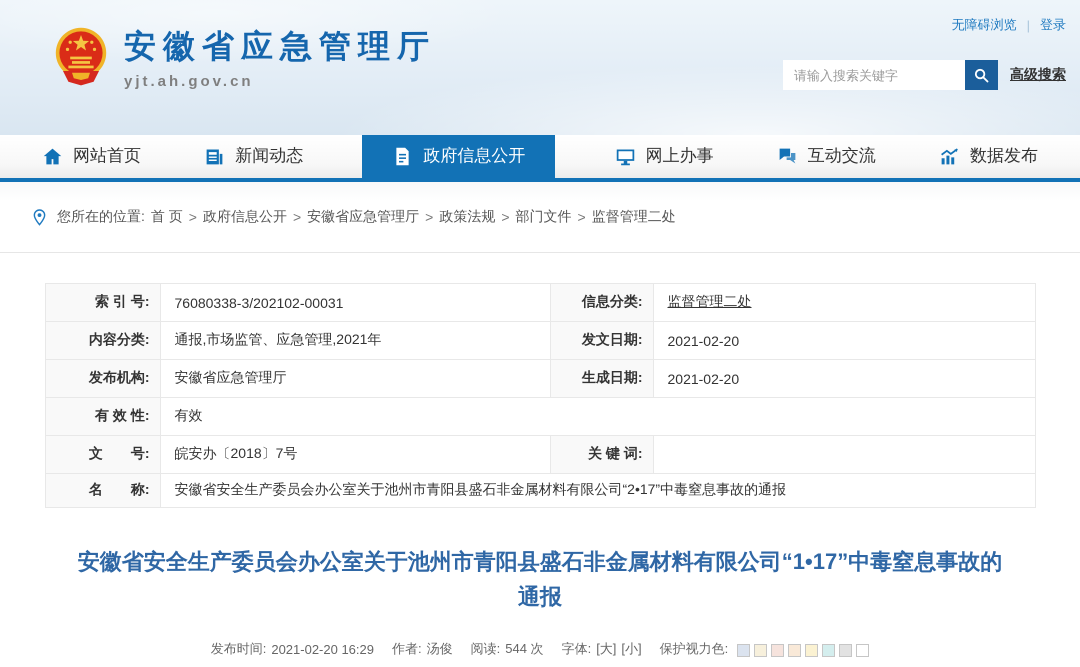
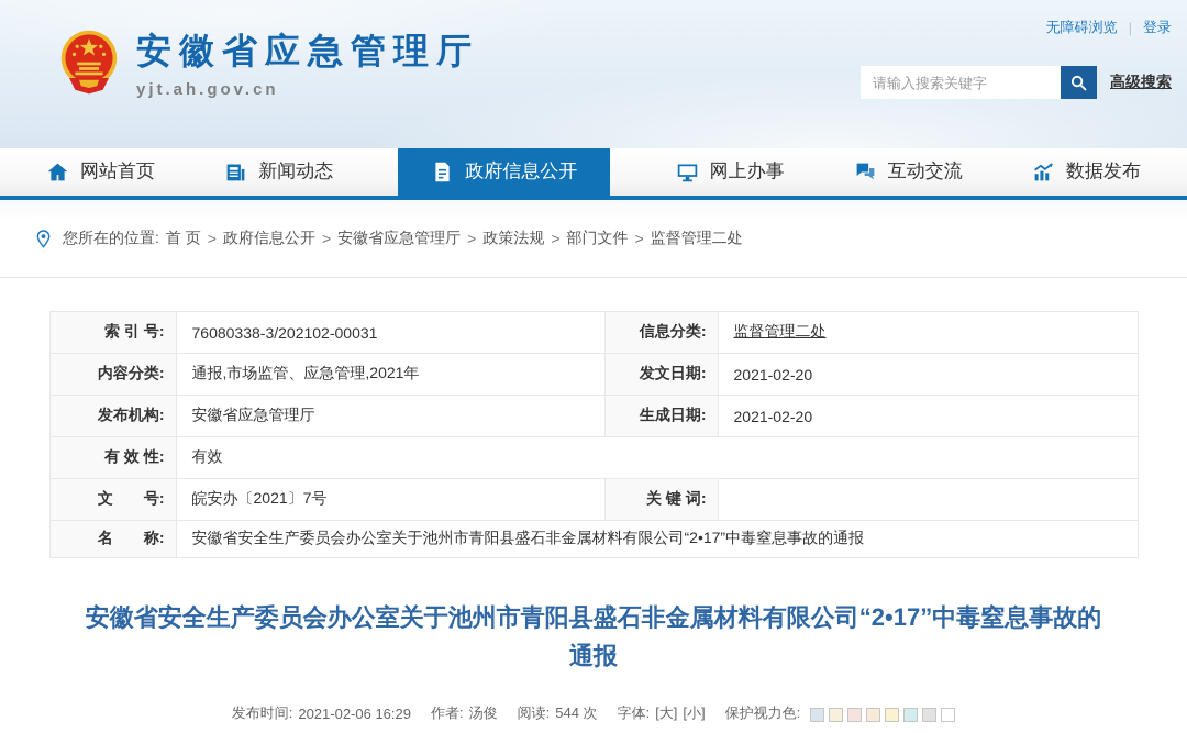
  无障碍浏览
  |
  登录
  安徽省应急管理厅
  yjt.ah.gov.cn
  请输入搜索关键字
  高级搜索
  网站首页
  新闻动态
  政府信息公开
  网上办事
  互动交流
  数据发布
  您所在的位置:
  首 页
  >
  政府信息公开
  >
  安徽省应急管理厅
  >
  政策法规
  >
  部门文件
  >
  监督管理二处
  索 引 号:	76080338-3/202102-00031	信息分类:	监督管理二处
  内容分类:	通报,市场监管、应急管理,2021年	发文日期:	2021-02-20
  发布机构:	安徽省应急管理厅	生成日期:	2021-02-20
  有 效 性:	有效
- 文 号:	皖安办〔2018〕7号	关 键 词:
+ 文 号:	皖安办〔2021〕7号	关 键 词:
  名 称:	安徽省安全生产委员会办公室关于池州市青阳县盛石非金属材料有限公司“2•17”中毒窒息事故的通报
- 安徽省安全生产委员会办公室关于池州市青阳县盛石非金属材料有限公司“1•17”中毒窒息事故的
+ 安徽省安全生产委员会办公室关于池州市青阳县盛石非金属材料有限公司“2•17”中毒窒息事故的
  通报
  发布时间:
- 2021-02-20 16:29
+ 2021-02-06 16:29
  作者:
  汤俊
  阅读:
  544 次
  字体:
  [大]
  [小]
  保护视力色:
